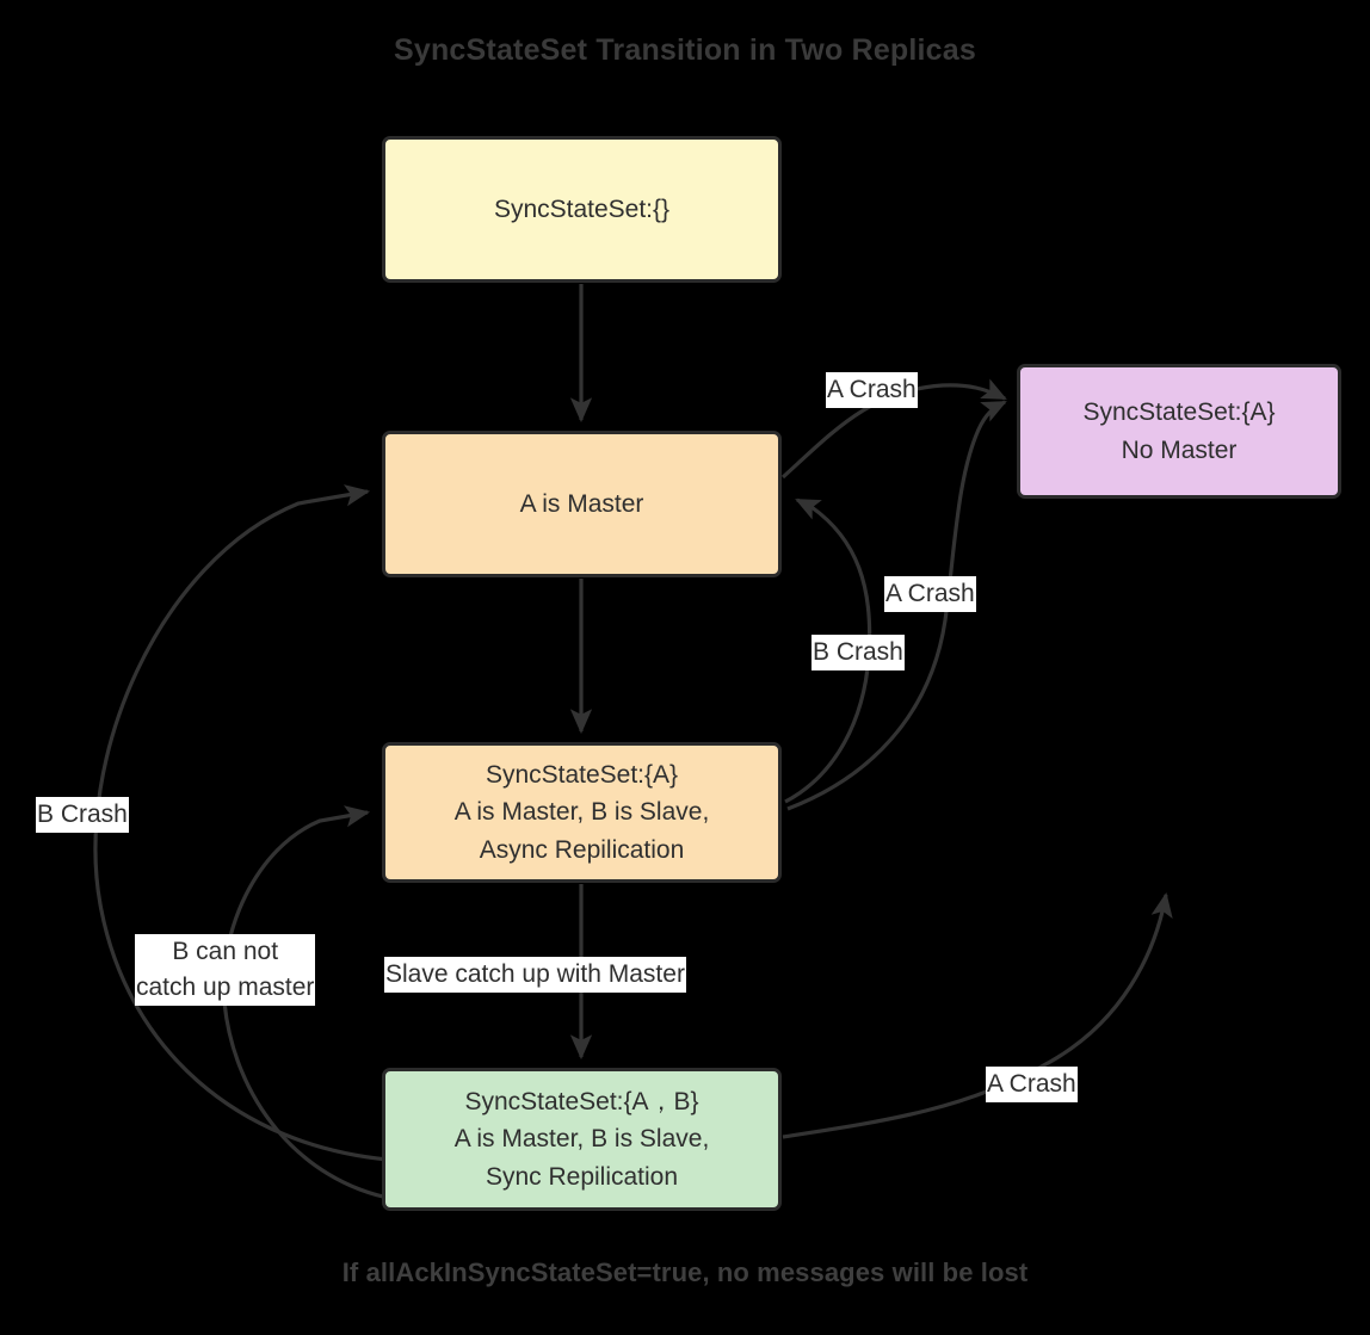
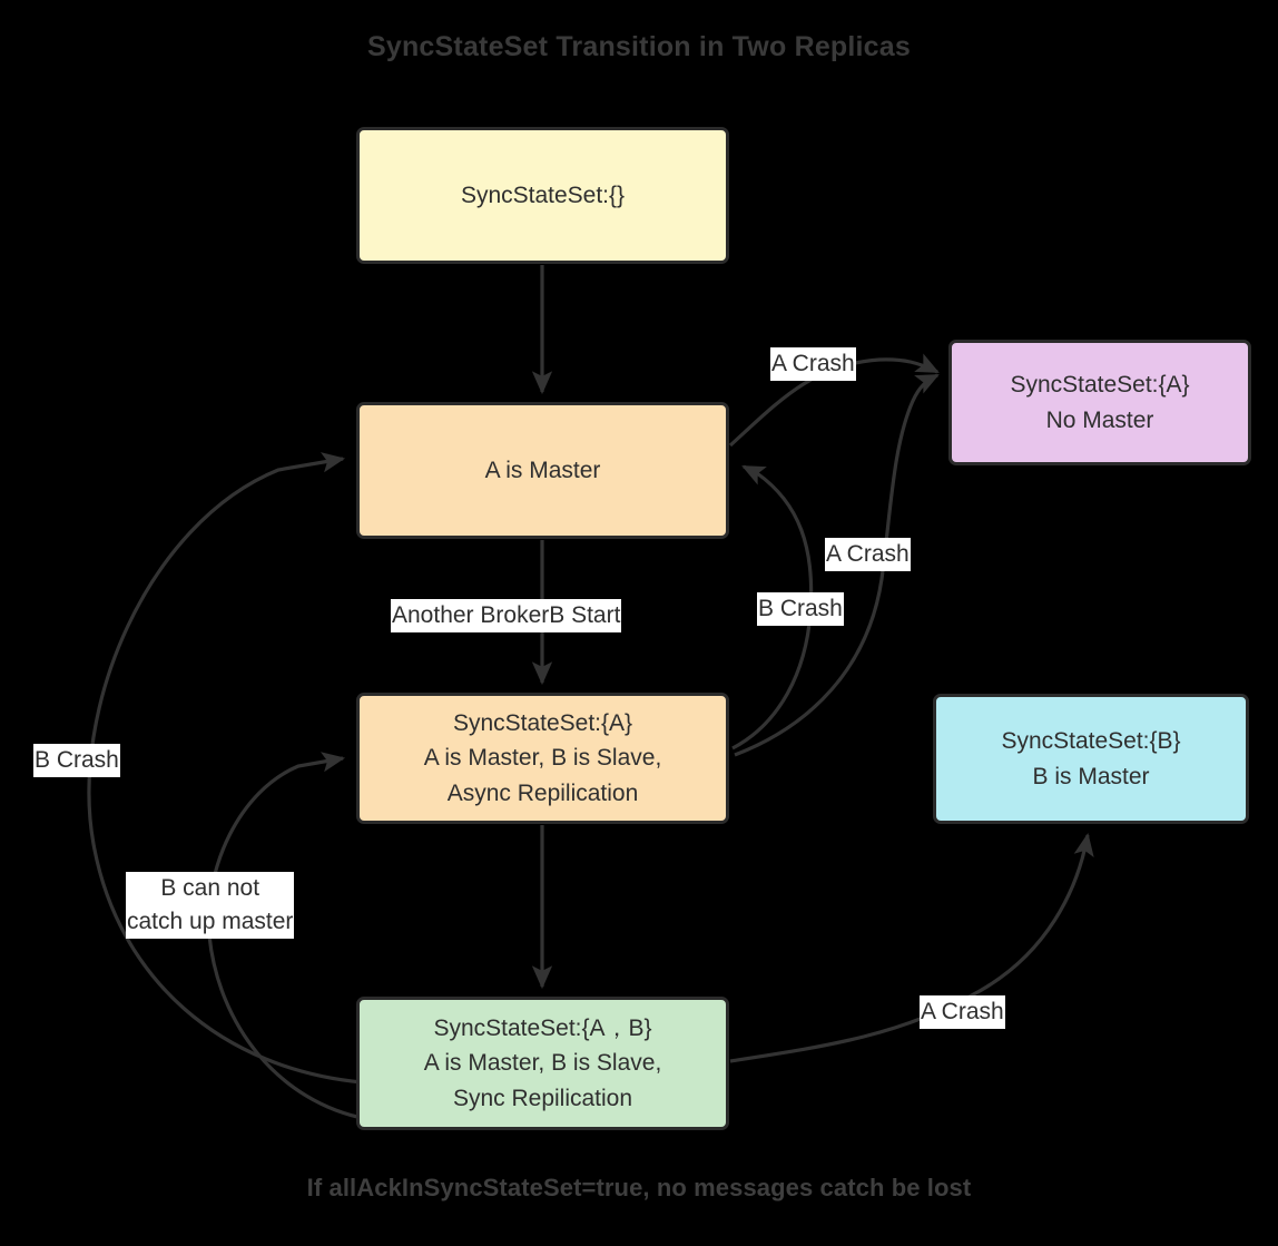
  SyncStateSet Transition in Two Replicas
  SyncStateSet:{}
  A is Master
  SyncStateSet:{A}
  No Master
  SyncStateSet:{A}
  A is Master, B is Slave,
  Async Repilication
+ SyncStateSet:{B}
+ B is Master
  SyncStateSet:{A，B}
  A is Master, B is Slave,
  Sync Repilication
  A Crash
+ Another BrokerB Start
  A Crash
  B Crash
- Slave catch up with Master
  B can not
  catch up master
  B Crash
  A Crash
- If allAckInSyncStateSet=true, no messages will be lost
+ If allAckInSyncStateSet=true, no messages catch be lost
